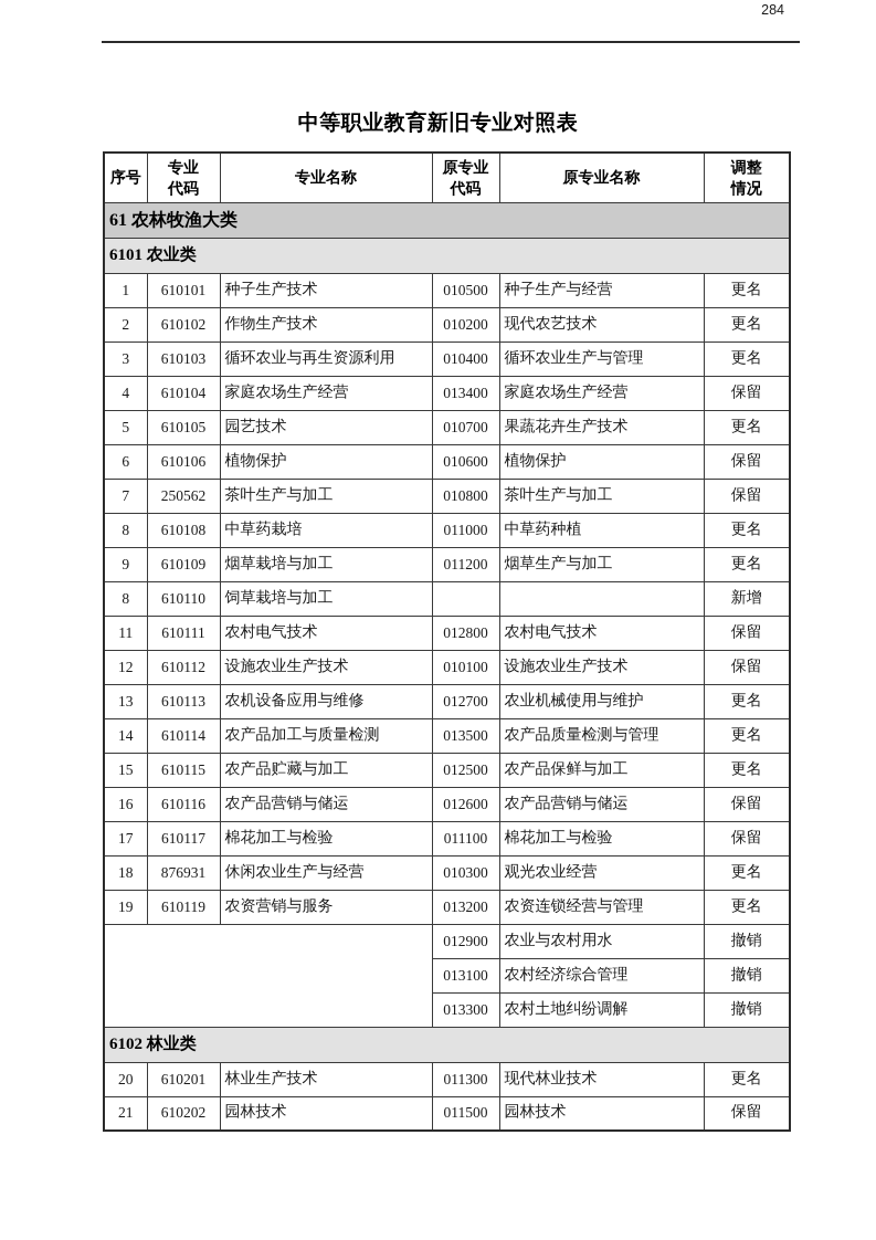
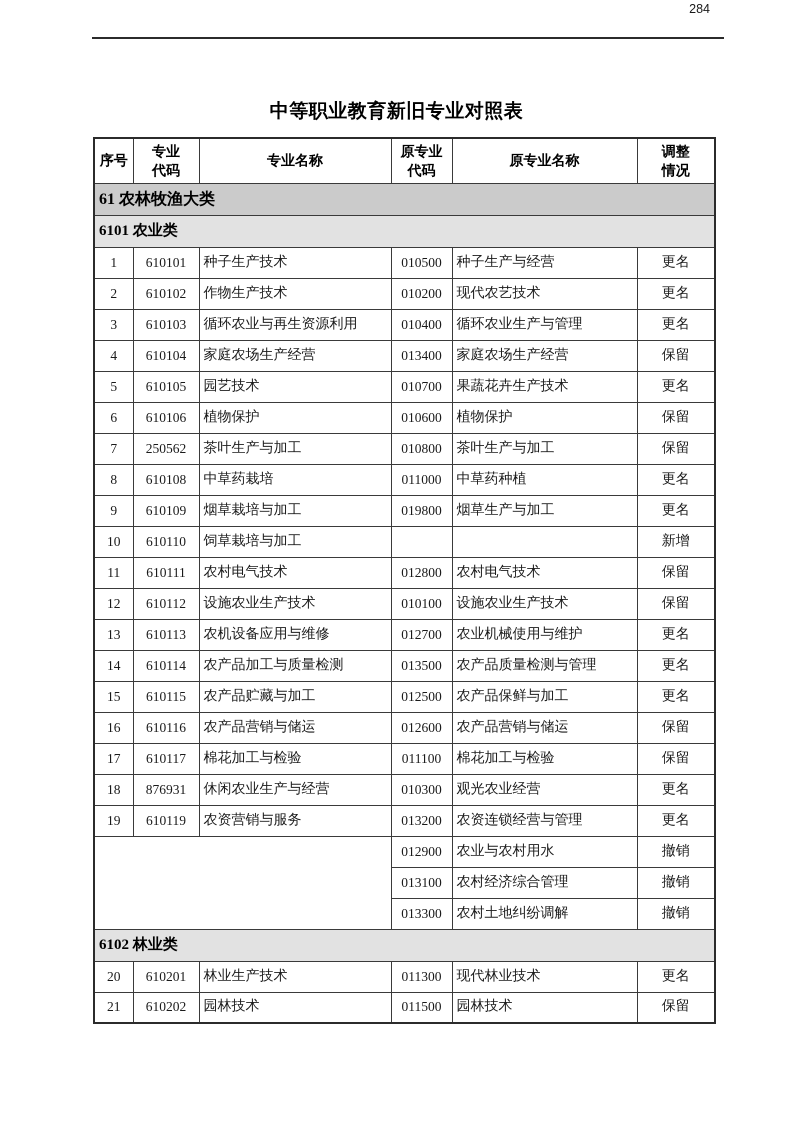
  284
  中等职业教育新旧专业对照表
  序号	专业 代码	专业名称	原专业 代码	原专业名称	调整 情况
  61 农林牧渔大类
  6101 农业类
  1	610101	种子生产技术	010500	种子生产与经营	更名
  2	610102	作物生产技术	010200	现代农艺技术	更名
  3	610103	循环农业与再生资源利用	010400	循环农业生产与管理	更名
  4	610104	家庭农场生产经营	013400	家庭农场生产经营	保留
  5	610105	园艺技术	010700	果蔬花卉生产技术	更名
  6	610106	植物保护	010600	植物保护	保留
  7	250562	茶叶生产与加工	010800	茶叶生产与加工	保留
  8	610108	中草药栽培	011000	中草药种植	更名
- 9	610109	烟草栽培与加工	011200	烟草生产与加工	更名
+ 9	610109	烟草栽培与加工	019800	烟草生产与加工	更名
- 8	610110	饲草栽培与加工			新增
+ 10	610110	饲草栽培与加工			新增
  11	610111	农村电气技术	012800	农村电气技术	保留
  12	610112	设施农业生产技术	010100	设施农业生产技术	保留
  13	610113	农机设备应用与维修	012700	农业机械使用与维护	更名
  14	610114	农产品加工与质量检测	013500	农产品质量检测与管理	更名
  15	610115	农产品贮藏与加工	012500	农产品保鲜与加工	更名
  16	610116	农产品营销与储运	012600	农产品营销与储运	保留
  17	610117	棉花加工与检验	011100	棉花加工与检验	保留
  18	876931	休闲农业生产与经营	010300	观光农业经营	更名
  19	610119	农资营销与服务	013200	农资连锁经营与管理	更名
  	012900	农业与农村用水	撤销
  013100	农村经济综合管理	撤销
  013300	农村土地纠纷调解	撤销
  6102 林业类
  20	610201	林业生产技术	011300	现代林业技术	更名
  21	610202	园林技术	011500	园林技术	保留
